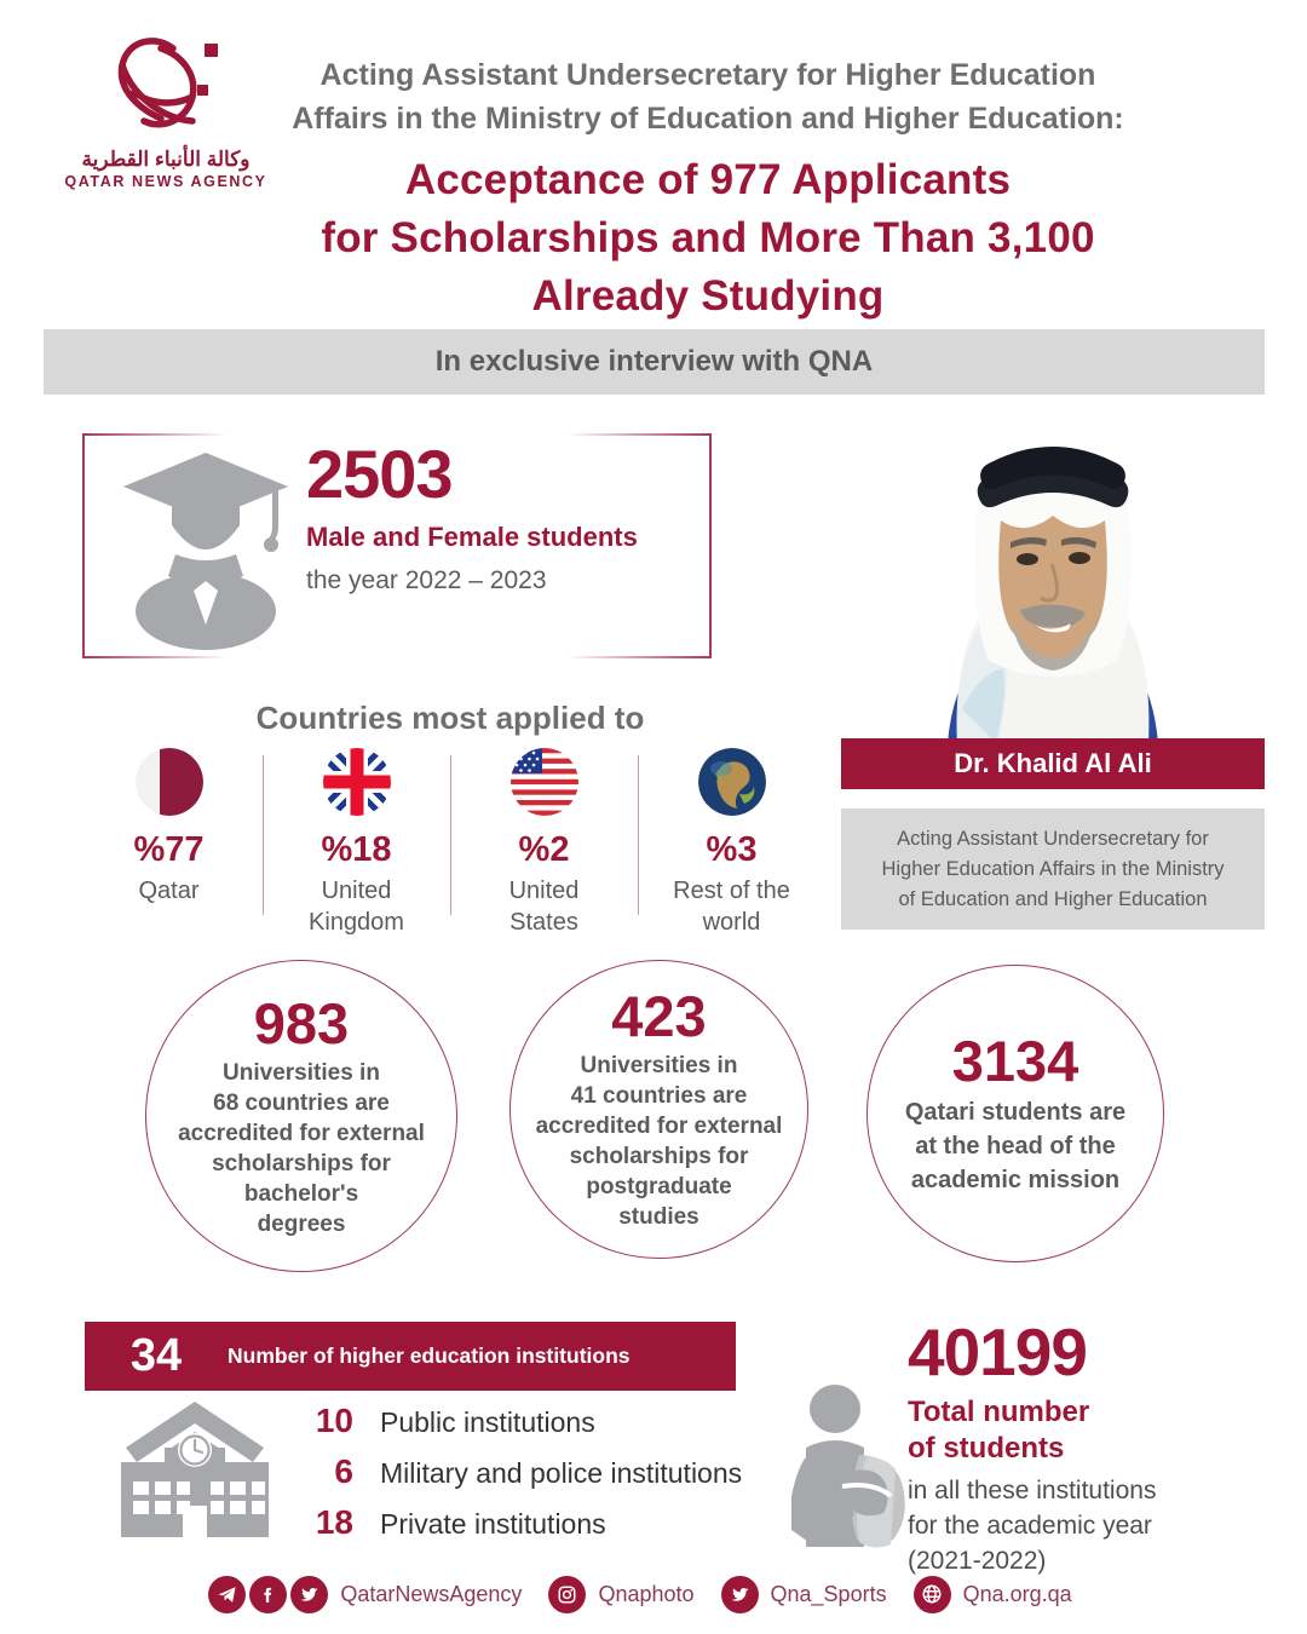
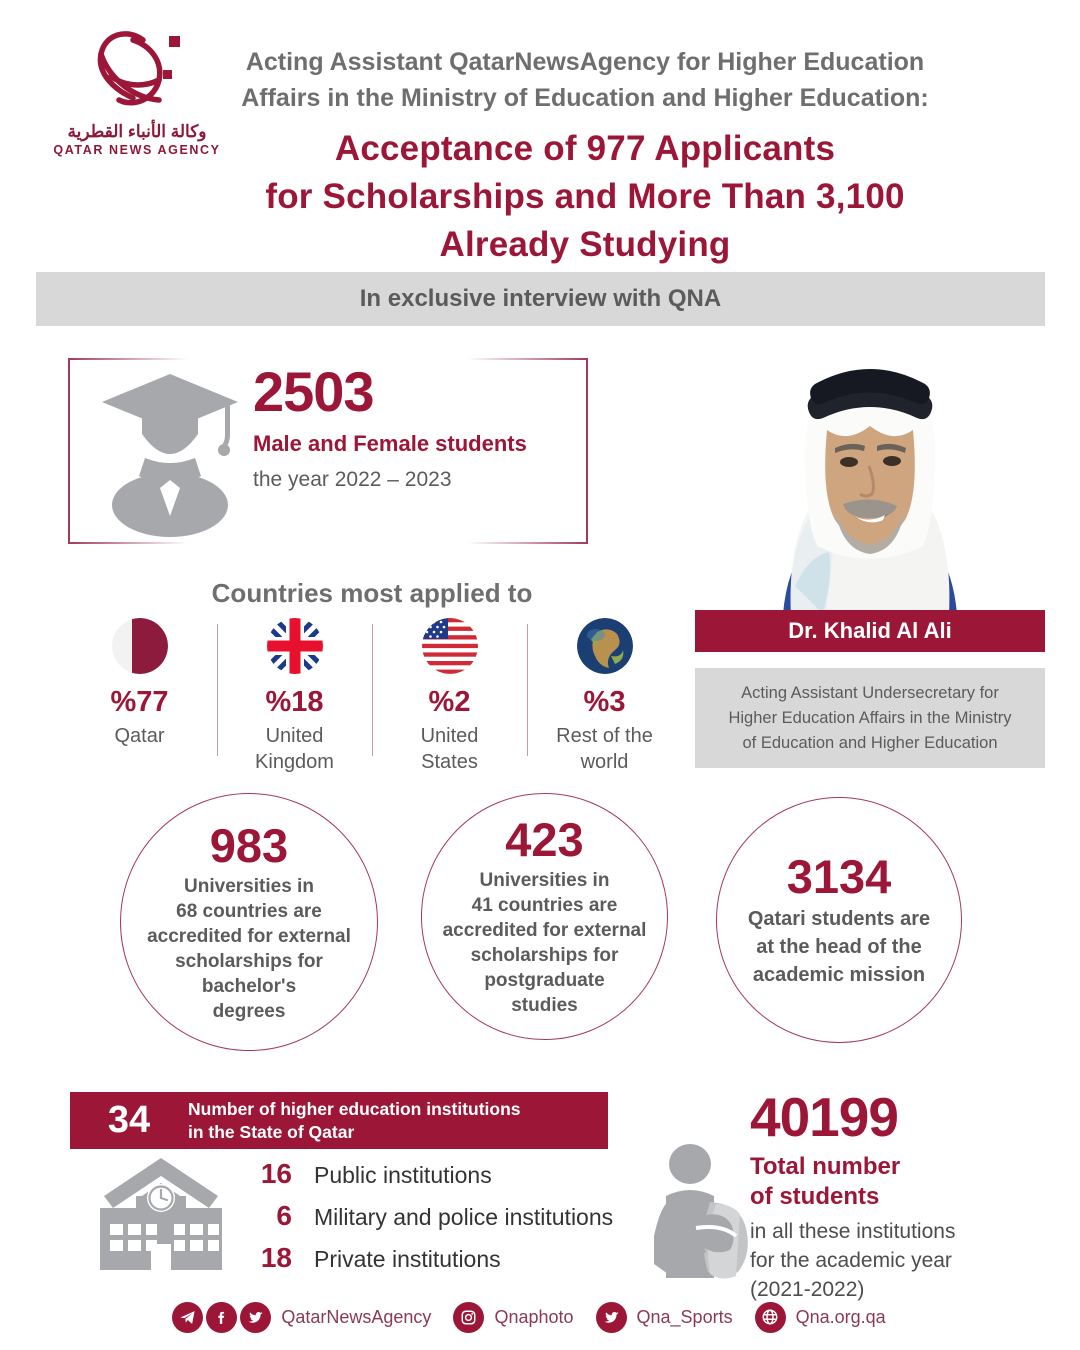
  وكالة الأنباء القطرية
  QATAR NEWS AGENCY
- Acting Assistant Undersecretary for Higher Education
+ Acting Assistant QatarNewsAgency for Higher Education
  Affairs in the Ministry of Education and Higher Education:
  Acceptance of 977 Applicants
  for Scholarships and More Than 3,100
  Already Studying
  In exclusive interview with QNA
  2503
  Male and Female students
  the year 2022 – 2023
  Dr. Khalid Al Ali
  Acting Assistant Undersecretary for
  Higher Education Affairs in the Ministry
  of Education and Higher Education
  Countries most applied to
  %77
  Qatar
  %18
  United
  Kingdom
  %2
  United
  States
  %3
  Rest of the
  world
  983
  Universities in
  68 countries are
  accredited for external
  scholarships for
  bachelor's
  degrees
  423
  Universities in
  41 countries are
  accredited for external
  scholarships for
  postgraduate
  studies
  3134
  Qatari students are
  at the head of the
  academic mission
  34
  Number of higher education institutions
+ in the State of Qatar
- 10
+ 16
  Public institutions
  6
  Military and police institutions
  18
  Private institutions
  40199
  Total number
  of students
  in all these institutions
  for the academic year
  (2021-2022)
  QatarNewsAgency
  Qnaphoto
  Qna_Sports
  Qna.org.qa
